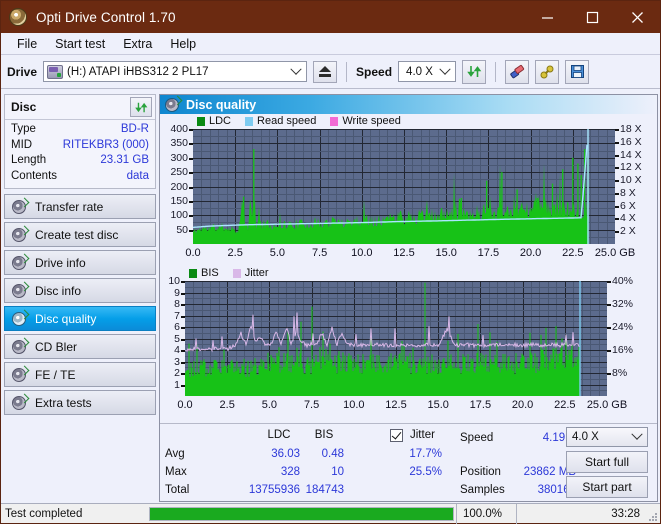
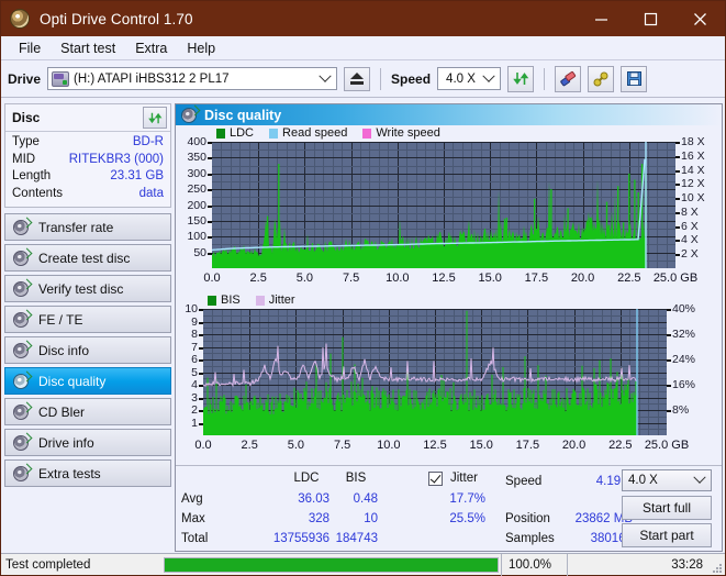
  Opti Drive Control 1.70
  File
  Start test
  Extra
  Help
  Drive
  (H:) ATAPI iHBS312 2 PL17
  Speed
  4.0 X
  Disc
  Type
  BD-R
  MID
  RITEKBR3 (000)
  Length
  23.31 GB
  Contents
  data
  Transfer rate
  Create test disc
+ Verify test disc
- Drive info
+ FE / TE
  Disc info
  Disc quality
  CD Bler
- FE / TE
+ Drive info
  Extra tests
  Disc quality
  LDC
  Read speed
  Write speed
  50
  100
  150
  200
  250
  300
  350
  400
  2 X
  4 X
  6 X
  8 X
  10 X
  12 X
  14 X
  16 X
  18 X
  0.0
  2.5
  5.0
  7.5
  10.0
  12.5
  15.0
  17.5
  20.0
  22.5
  25.0 GB
  BIS
  Jitter
  1
  2
  3
  4
  5
  6
  7
  8
  9
  10
  8%
  16%
  24%
  32%
  40%
  0.0
  2.5
  5.0
  7.5
  10.0
  12.5
  15.0
  17.5
  20.0
  22.5
  25.0 GB
  LDC
  BIS
  Jitter
  Avg
  Max
  Total
  36.03
  328
  13755936
  0.48
  10
  184743
  17.7%
  25.5%
  Speed
  Position
  Samples
  4.19
  23862 M
  4.0 X
  Start full
  Start part
  Test completed
  100.0%
  33:28
